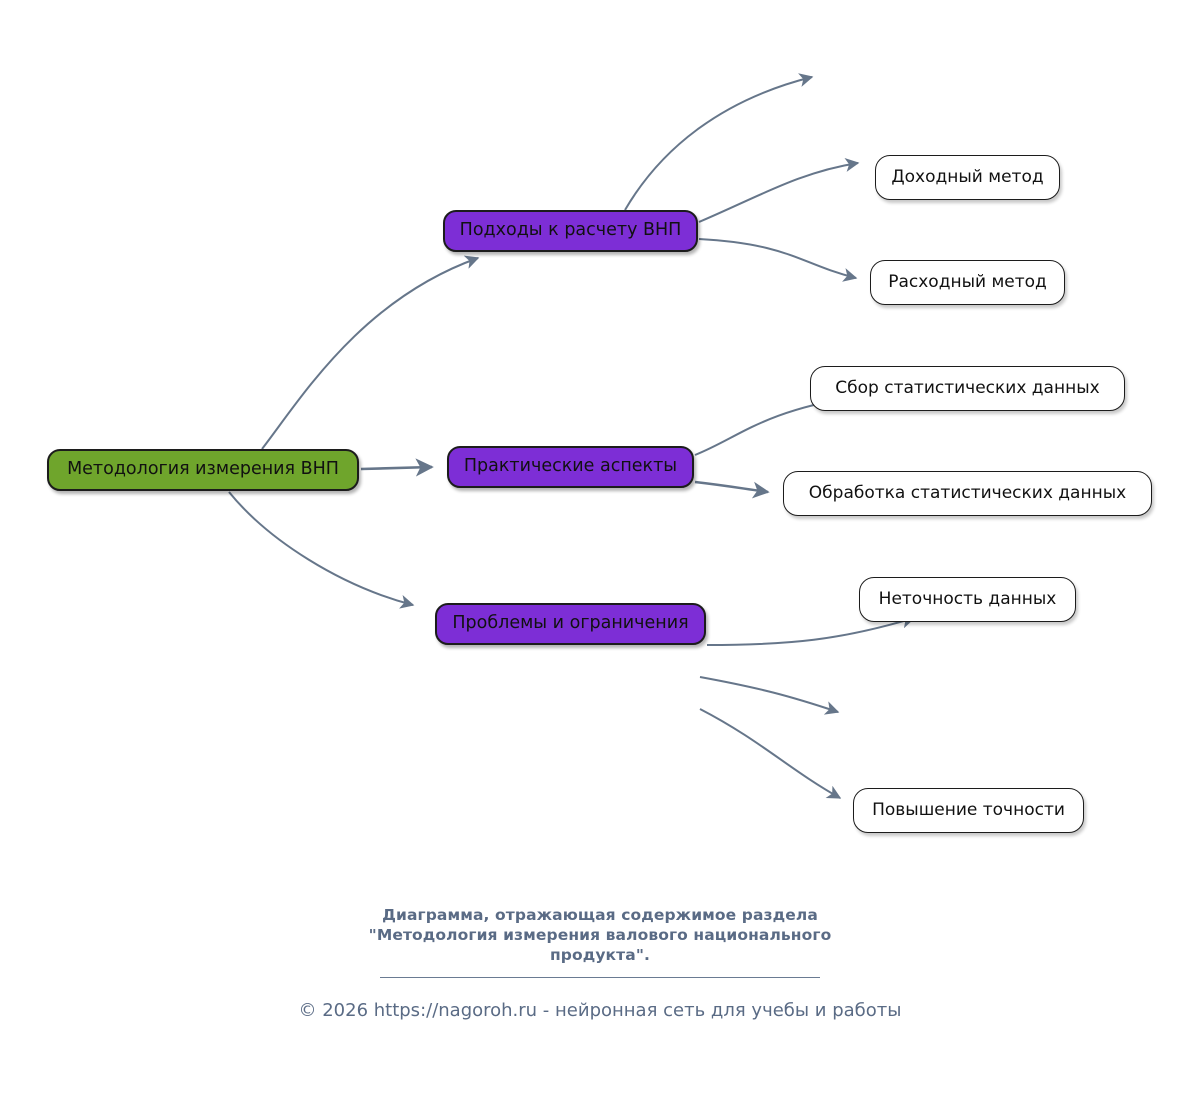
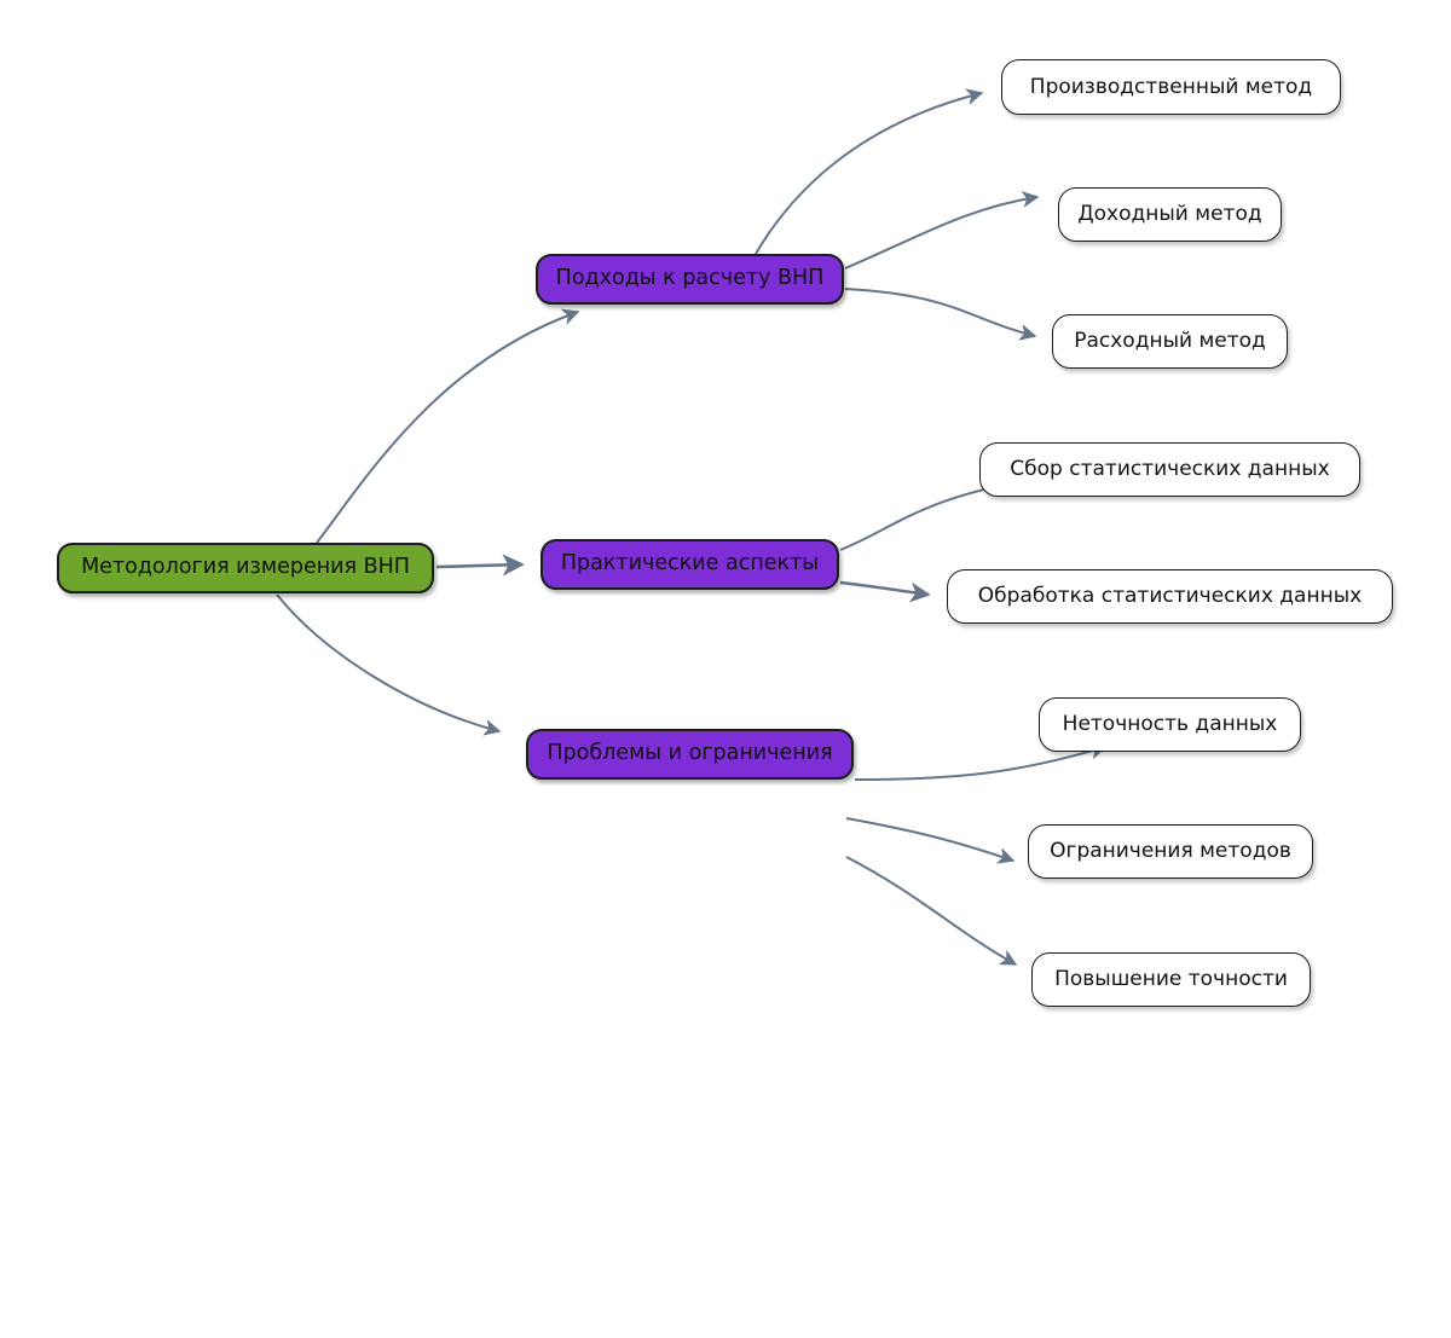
  Методология измерения ВНП
  Подходы к расчету ВНП
+ Производственный метод
  Доходный метод
  Расходный метод
  Практические аспекты
  Сбор статистических данных
  Обработка статистических данных
  Проблемы и ограничения
  Неточность данных
+ Ограничения методов
  Повышение точности
- Диаграмма, отражающая содержимое раздела
- "Методология измерения валового национального
- продукта".
- © 2026 https://nagoroh.ru - нейронная сеть для учебы и работы
